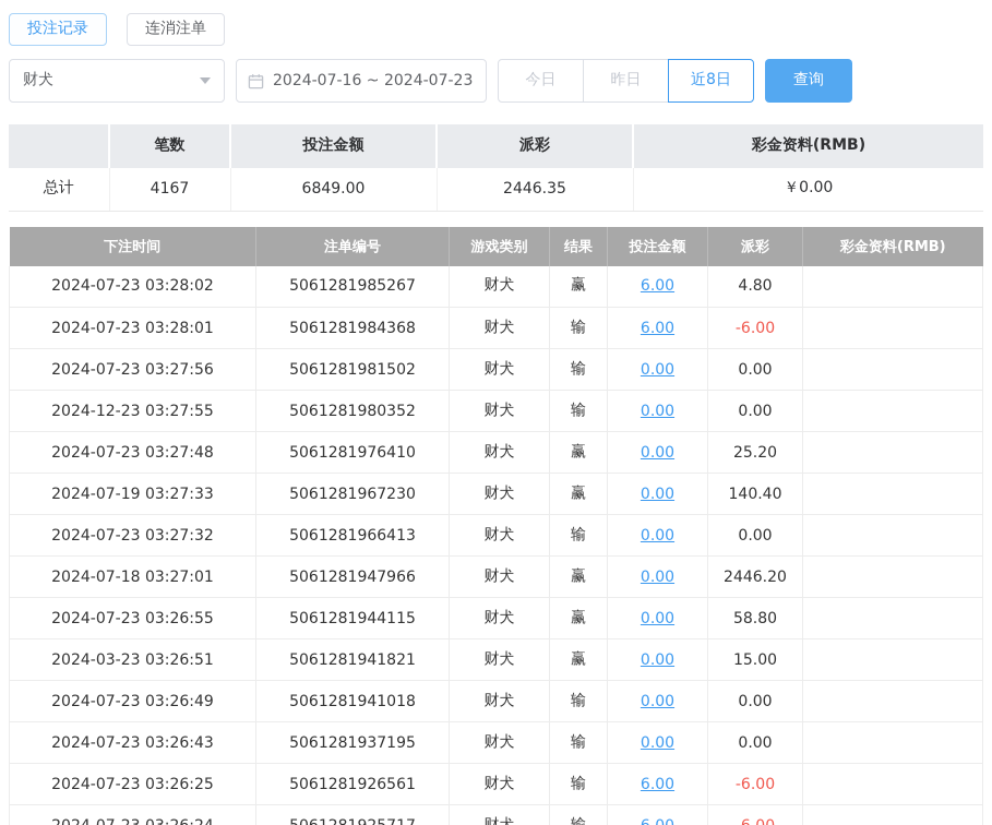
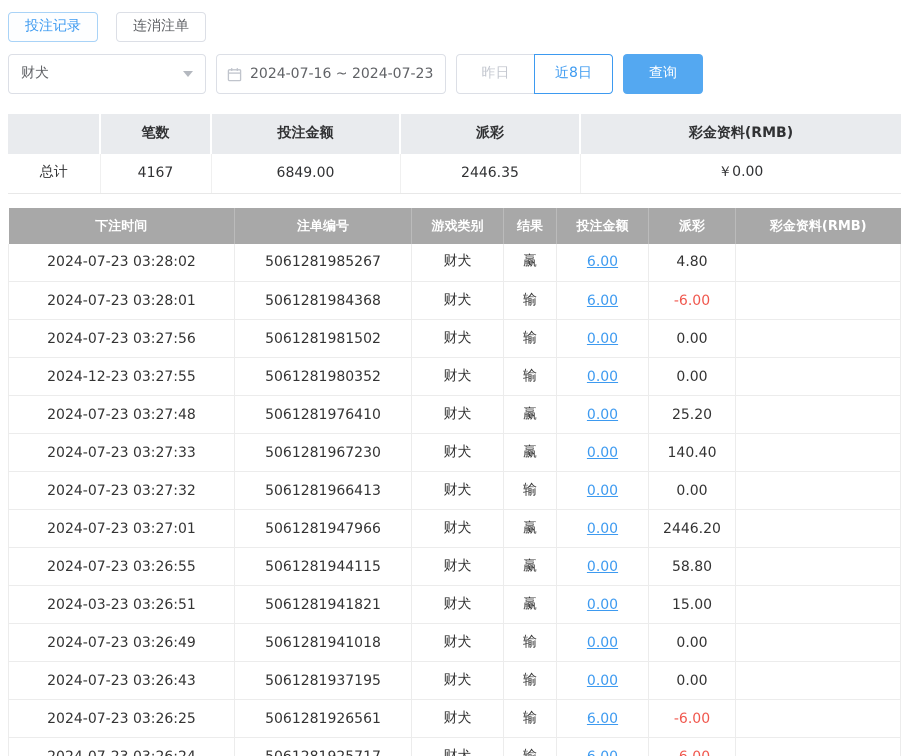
  投注记录
  连消注单
  财犬
  2024-07-16 ~ 2024-07-23
- 今日
  昨日
  近8日
  查询
  	笔数	投注金额	派彩	彩金资料(RMB)
  总计	4167	6849.00	2446.35	￥0.00
  下注时间	注单编号	游戏类别	结果	投注金额	派彩	彩金资料(RMB)
  2024-07-23 03:28:02	5061281985267	财犬	赢	6.00	4.80
  2024-07-23 03:28:01	5061281984368	财犬	输	6.00	-6.00
  2024-07-23 03:27:56	5061281981502	财犬	输	0.00	0.00
  2024-12-23 03:27:55	5061281980352	财犬	输	0.00	0.00
  2024-07-23 03:27:48	5061281976410	财犬	赢	0.00	25.20
- 2024-07-19 03:27:33	5061281967230	财犬	赢	0.00	140.40
+ 2024-07-23 03:27:33	5061281967230	财犬	赢	0.00	140.40
  2024-07-23 03:27:32	5061281966413	财犬	输	0.00	0.00
- 2024-07-18 03:27:01	5061281947966	财犬	赢	0.00	2446.20
+ 2024-07-23 03:27:01	5061281947966	财犬	赢	0.00	2446.20
  2024-07-23 03:26:55	5061281944115	财犬	赢	0.00	58.80
  2024-03-23 03:26:51	5061281941821	财犬	赢	0.00	15.00
  2024-07-23 03:26:49	5061281941018	财犬	输	0.00	0.00
  2024-07-23 03:26:43	5061281937195	财犬	输	0.00	0.00
  2024-07-23 03:26:25	5061281926561	财犬	输	6.00	-6.00
